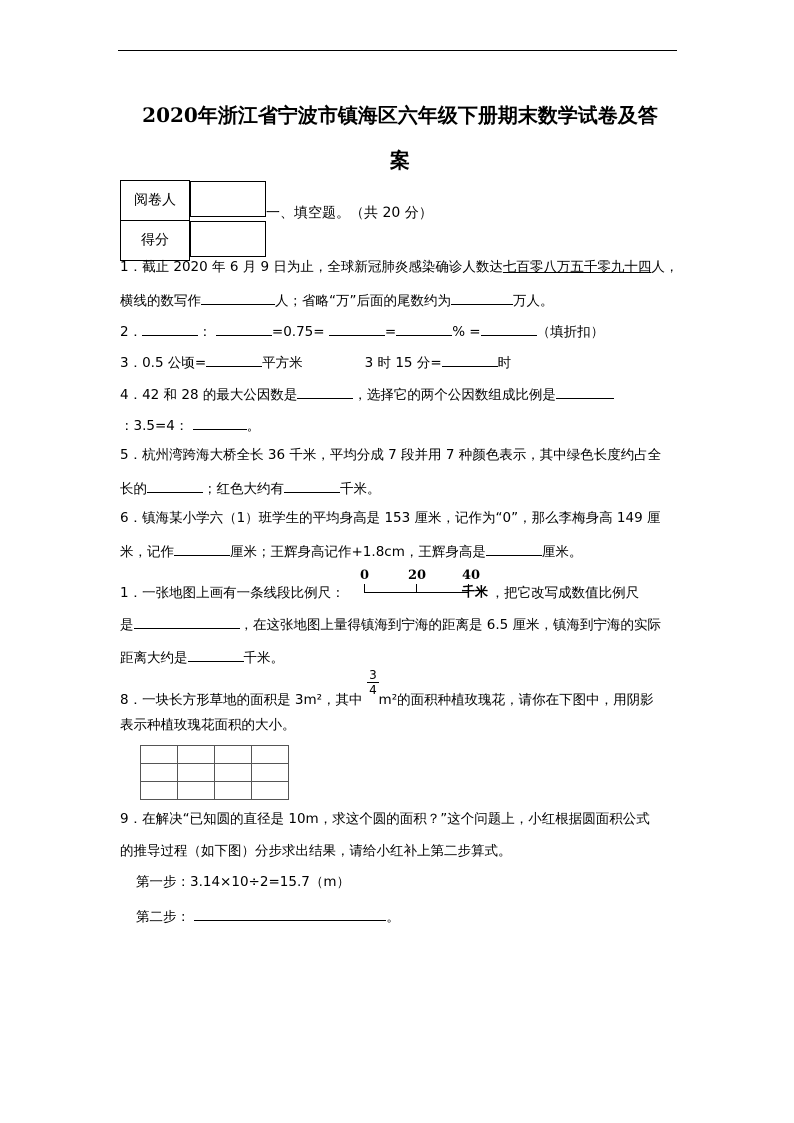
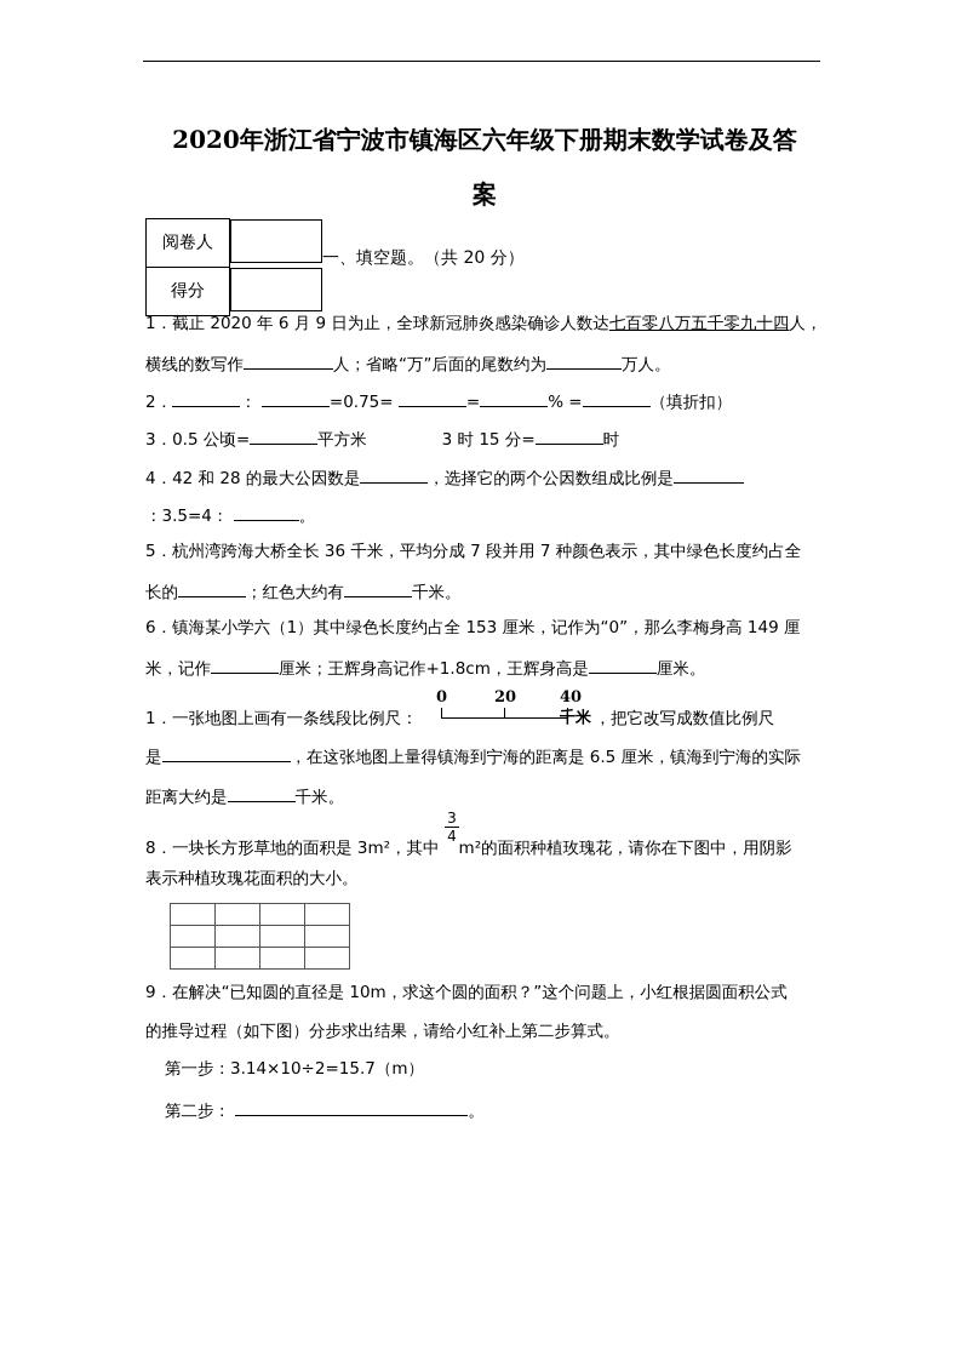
  2020年浙江省宁波市镇海区六年级下册期末数学试卷及答
  案
  阅卷人
  得分
  一、填空题。（共 20 分）
  1．截止 2020 年 6 月 9 日为止，全球新冠肺炎感染确诊人数达七百零八万五千零九十四人，
  横线的数写作 人；省略“万”后面的尾数约为 万人。
  2． ： =0.75= = % = （填折扣）
  3．0.5 公顷= 平方米 3 时 15 分= 时
  4．42 和 28 的最大公因数是 ，选择它的两个公因数组成比例是
  ：3.5=4： 。
  5．杭州湾跨海大桥全长 36 千米，平均分成 7 段并用 7 种颜色表示，其中绿色长度约占全
  长的 ；红色大约有 千米。
- 6．镇海某小学六（1）班学生的平均身高是 153 厘米，记作为“0”，那么李梅身高 149 厘
+ 6．镇海某小学六（1）其中绿色长度约占全 153 厘米，记作为“0”，那么李梅身高 149 厘
  米，记作 厘米；王辉身高记作+1.8cm，王辉身高是 厘米。
  1．一张地图上画有一条线段比例尺： ，把它改写成数值比例尺
  0
  20
  40千米
  是 ，在这张地图上量得镇海到宁海的距离是 6.5 厘米，镇海到宁海的实际
  距离大约是 千米。
  3
  4
  8．一块长方形草地的面积是 3m²，其中 m²的面积种植玫瑰花，请你在下图中，用阴影
  表示种植玫瑰花面积的大小。
  9．在解决“已知圆的直径是 10m，求这个圆的面积？”这个问题上，小红根据圆面积公式
  的推导过程（如下图）分步求出结果，请给小红补上第二步算式。
  第一步：3.14×10÷2=15.7（m）
  第二步： 。
